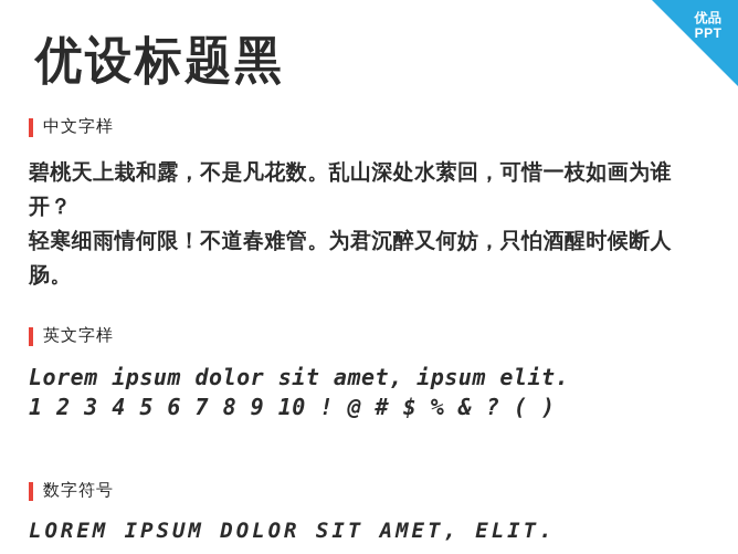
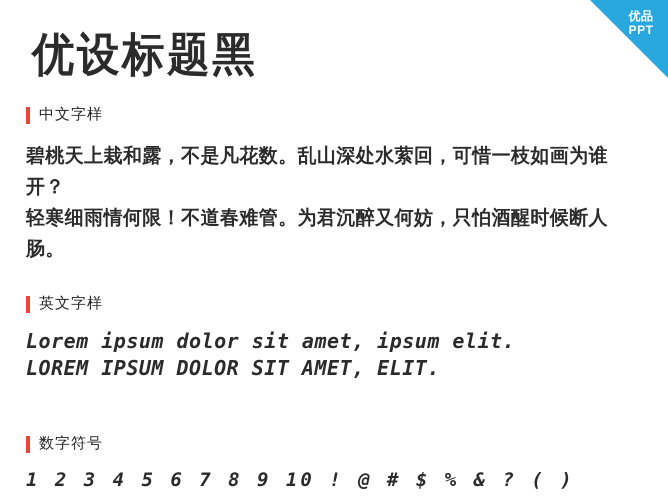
  优品
  PPT
  优设标题黑
  中文字样
  碧桃天上栽和露，不是凡花数。乱山深处水萦回，可惜一枝如画为谁开？
  轻寒细雨情何限！不道春难管。为君沉醉又何妨，只怕酒醒时候断人肠。
  英文字样
  Lorem ipsum dolor sit amet, ipsum elit.
- 1 2 3 4 5 6 7 8 9 10 ! @ # $ % & ? ( )
+ LOREM IPSUM DOLOR SIT AMET, ELIT.
  数字符号
- LOREM IPSUM DOLOR SIT AMET, ELIT.
+ 1 2 3 4 5 6 7 8 9 10 ! @ # $ % & ? ( )
